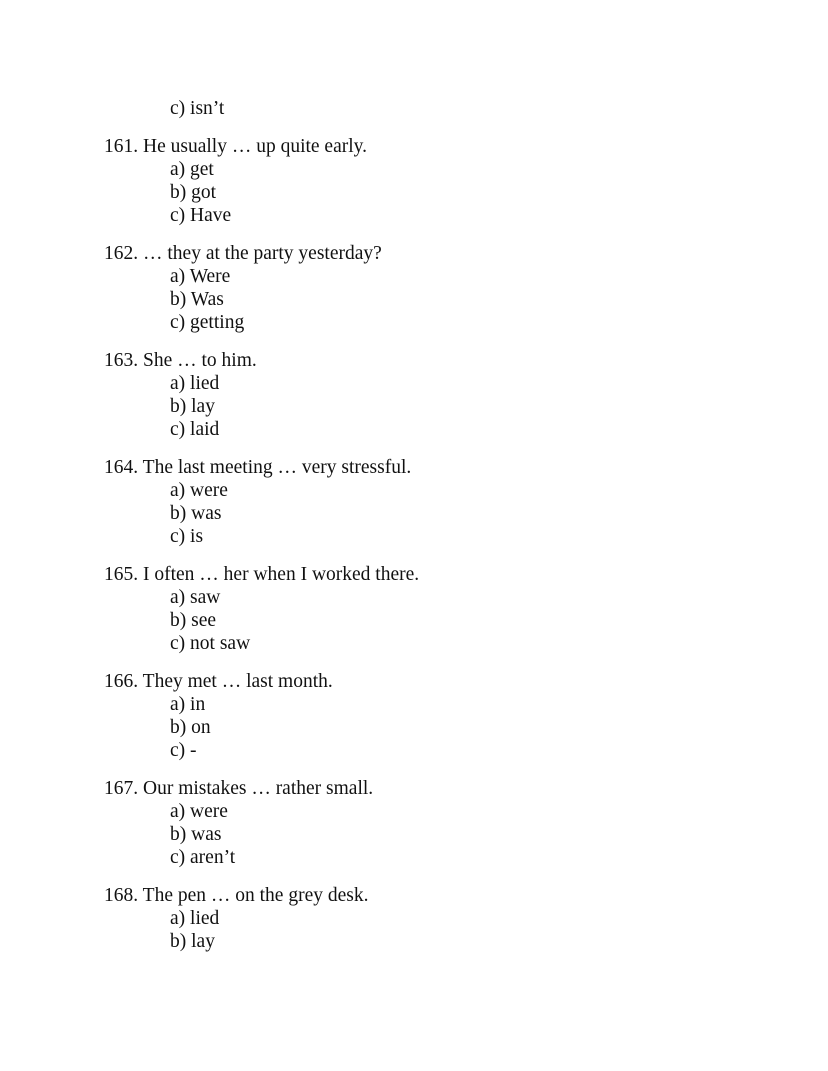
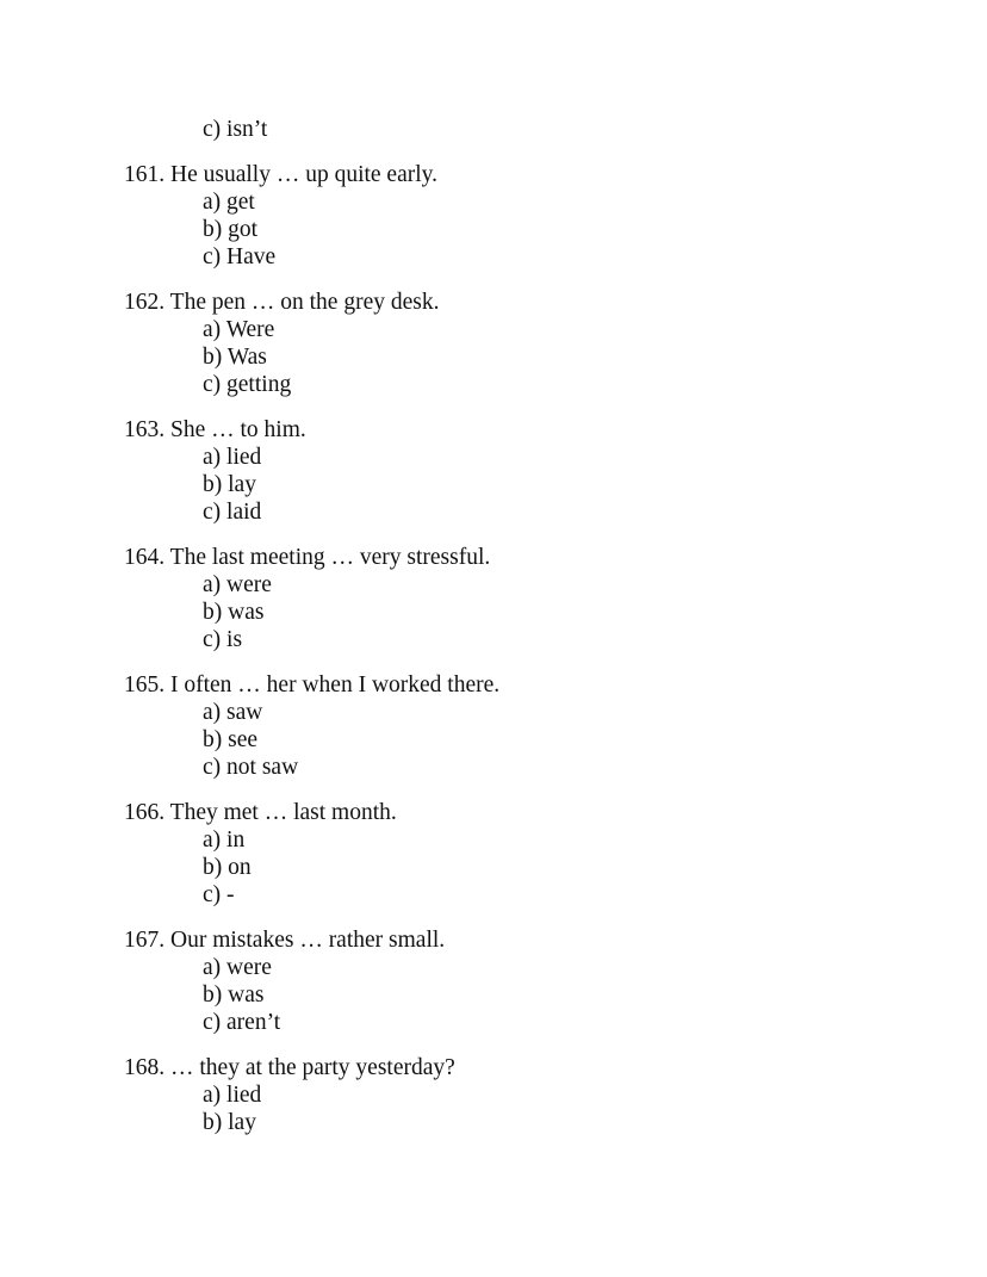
  c) isn’t
  161. He usually … up quite early.
  a) get
  b) got
  c) Have
- 162. … they at the party yesterday?
+ 162. The pen … on the grey desk.
  a) Were
  b) Was
  c) getting
  163. She … to him.
  a) lied
  b) lay
  c) laid
  164. The last meeting … very stressful.
  a) were
  b) was
  c) is
  165. I often … her when I worked there.
  a) saw
  b) see
  c) not saw
  166. They met … last month.
  a) in
  b) on
  c) -
  167. Our mistakes … rather small.
  a) were
  b) was
  c) aren’t
- 168. The pen … on the grey desk.
+ 168. … they at the party yesterday?
  a) lied
  b) lay
